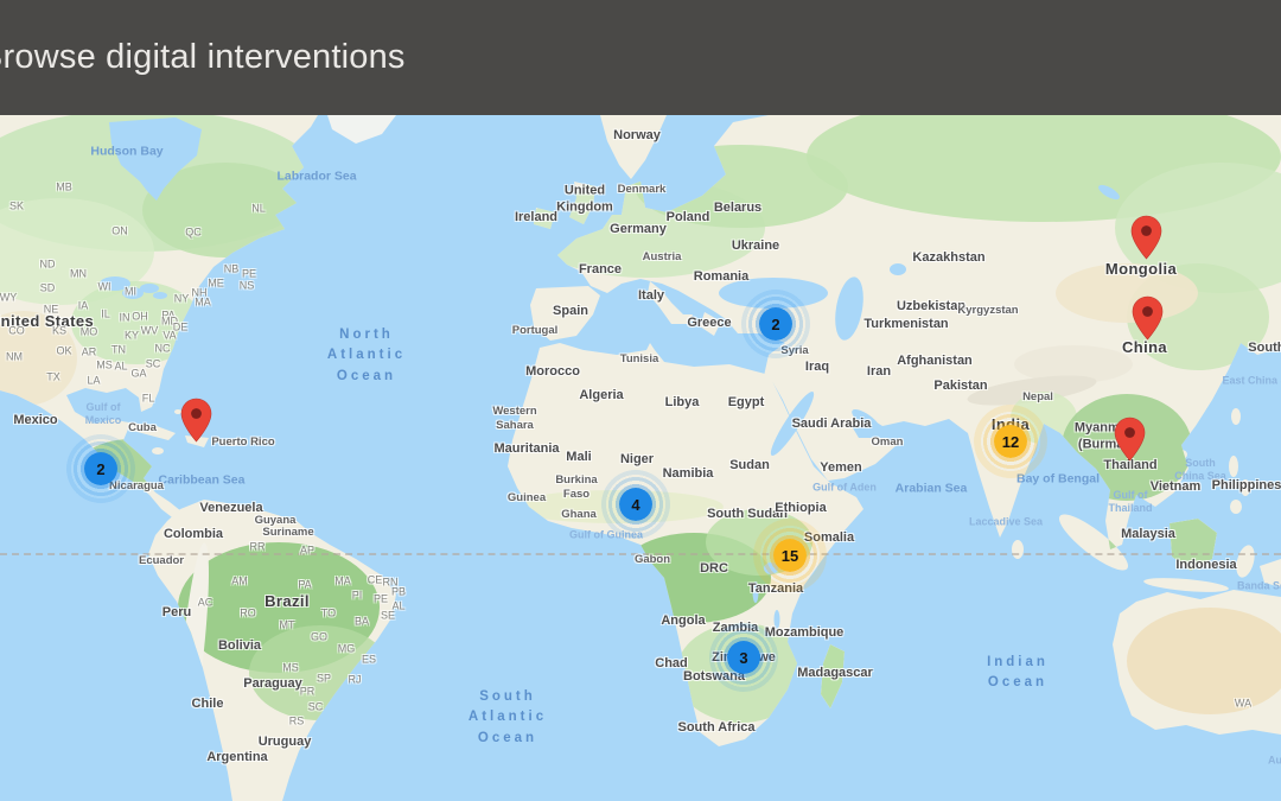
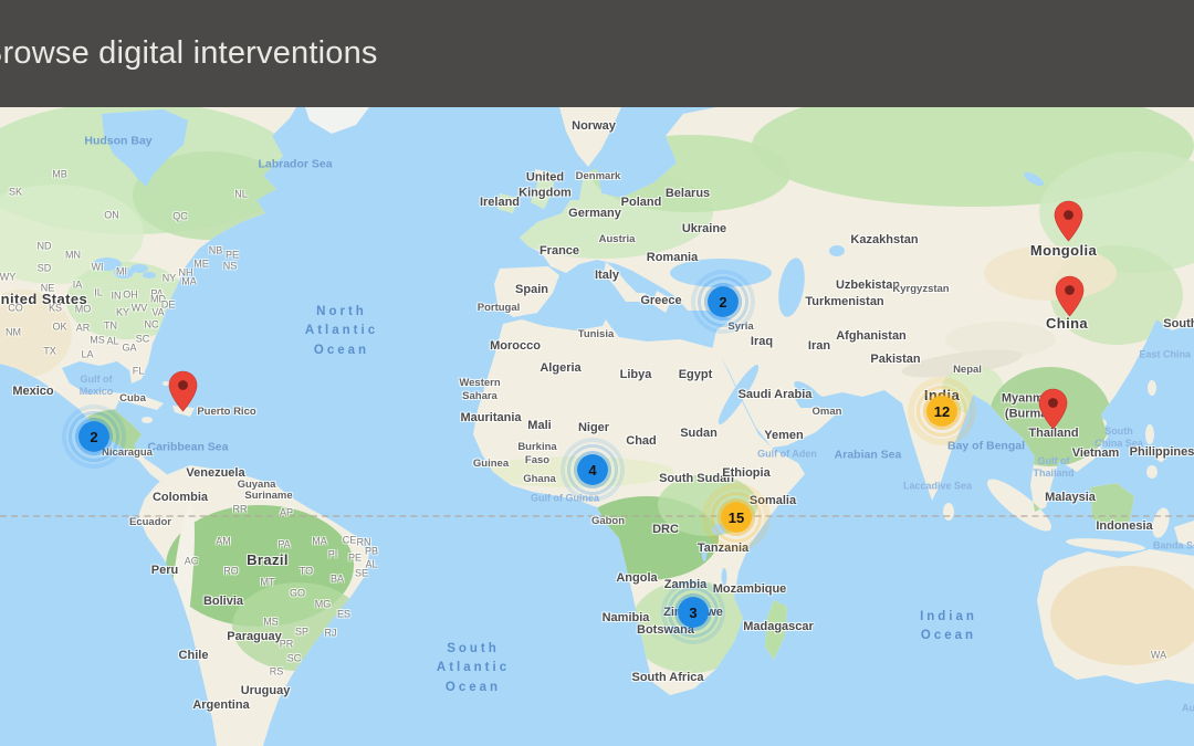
  rowse digital interventions
  Hudson Bay
  Labrador Sea
  North
  Atlantic
  Ocean
  Gulf of
  Mexico
  Caribbean Sea
  South
  Atlantic
  Ocean
  Gulf of Aden
  Arabian Sea
  Laccadive Sea
  Bay of Bengal
  Gulf of
  Thailand
  South
  China Sea
  East China
  Banda S
  Indian
  Ocean
  Au
  nited States
  Mexico
  Cuba
  Puerto Rico
  MB
  SK
  ON
  QC
  NL
  ND
  MN
  SD
  WY
  NE
  IA
  WI
  MI
  IL
  IN
  OH
  PA
  NY
  MD
  DE
  NH
  MA
  ME
  NB
  PE
  NS
  CO
  KS
  MO
  KY
  WV
  VA
  OK
  AR
  TN
  NC
  SC
  MS
  AL
  GA
  NM
  TX
  LA
  FL
  Venezuela
  Guyana
  Suriname
  Colombia
  Ecuador
  Peru
  Brazil
  Bolivia
  Paraguay
  Chile
  Uruguay
  Argentina
  RR
  AP
  AM
  PA
  MA
  CE
  RN
  PB
  PI
  PE
  AL
  AC
  SE
  RO
  TO
  BA
  MT
  GO
  MG
  ES
  MS
  SP
  RJ
  PR
  SC
  RS
  Norway
  Denmark
  United
  Kingdom
  Ireland
  Germany
  Poland
  Belarus
  Ukraine
  Austria
  France
  Romania
  Italy
  Spain
  Portugal
  Greece
  Tunisia
  Morocco
  Iraq
  Iran
  Algeria
  Libya
  Egypt
  Western
  Sahara
  Saudi Arabia
  Oman
  Mauritania
  Mali
  Niger
- Namibia
+ Chad
  Sudan
  Yemen
  Burkina
  Faso
  Guinea
  Ghana
  South Sudan
  Ethiopia
  malia
  Gabon
  DRC
  Angola
  Mozambique
- Chad
+ Namibia
  Madagascar
  South Africa
  Kazakhstan
  Uzbekistan
  Kyrgyzstan
  Turkmenistan
  Afghanistan
  Pakistan
  Nepal
  Mongolia
  China
  Myanm
  (Burm
  Thailand
  Vietnam
  Philippines
  Malaysia
  Indonesia
  WA
  2
  2
  4
  15
  12
  3
